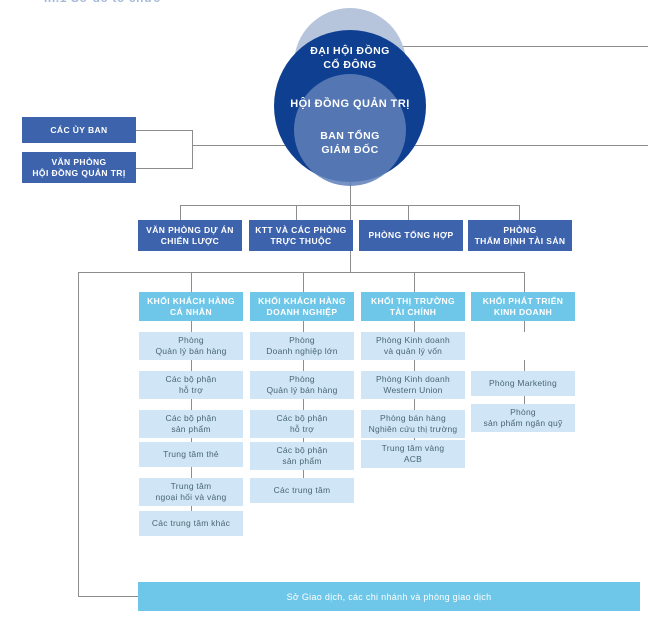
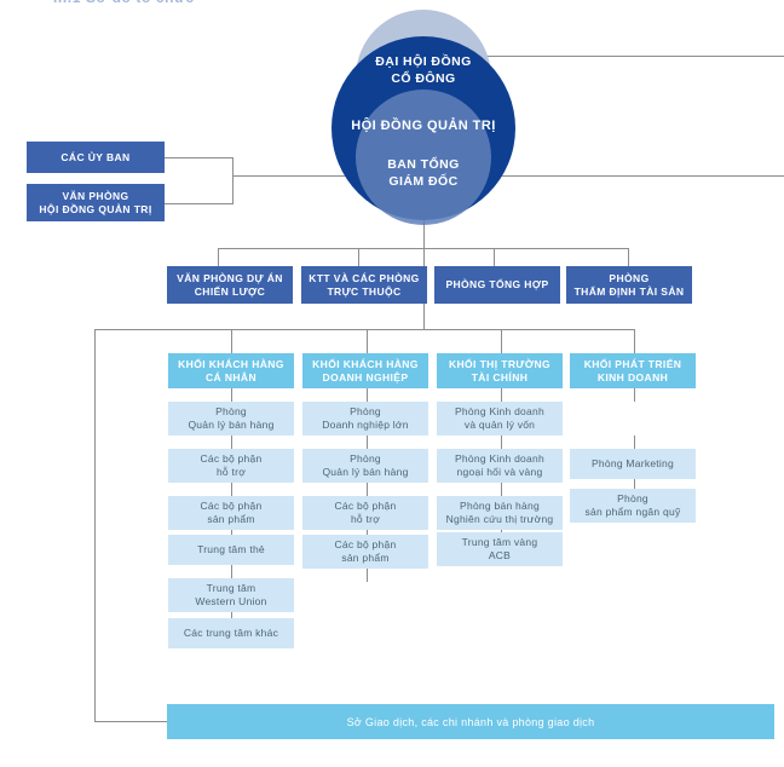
  ĐẠI HỘI ĐỒNG
  CỔ ĐÔNG
  HỘI ĐỒNG QUẢN TRỊ
  BAN TỔNG
  GIÁM ĐỐC
  CÁC ỦY BAN
  VĂN PHÒNG
  HỘI ĐỒNG QUẢN TRỊ
  VĂN PHÒNG DỰ ÁN
  CHIẾN LƯỢC
  KTT VÀ CÁC PHÒNG
  TRỰC THUỘC
  PHÒNG TỔNG HỢP
  PHÒNG
  THẨM ĐỊNH TÀI SẢN
  KHỐI KHÁCH HÀNG
  CÁ NHÂN
  KHỐI KHÁCH HÀNG
  DOANH NGHIỆP
  KHỐI THỊ TRƯỜNG
  TÀI CHÍNH
  KHỐI PHÁT TRIỂN
  KINH DOANH
  Phòng
  Quản lý bán hàng
  Các bộ phận
  hỗ trợ
  Các bộ phận
  sản phẩm
  Trung tâm thẻ
  Trung tâm
- ngoại hối và vàng
+ Western Union
  Các trung tâm khác
  Phòng
  Doanh nghiệp lớn
  Phòng
  Quản lý bán hàng
  Các bộ phận
  hỗ trợ
  Các bộ phận
  sản phẩm
- Các trung tâm
  Phòng Kinh doanh
  và quản lý vốn
  Phòng Kinh doanh
- Western Union
+ ngoại hối và vàng
  Phòng bán hàng
  Nghiên cứu thị trường
  Trung tâm vàng
  ACB
  Phòng Marketing
  Phòng
  sản phẩm ngân quỹ
  Sở Giao dịch, các chi nhánh và phòng giao dịch
